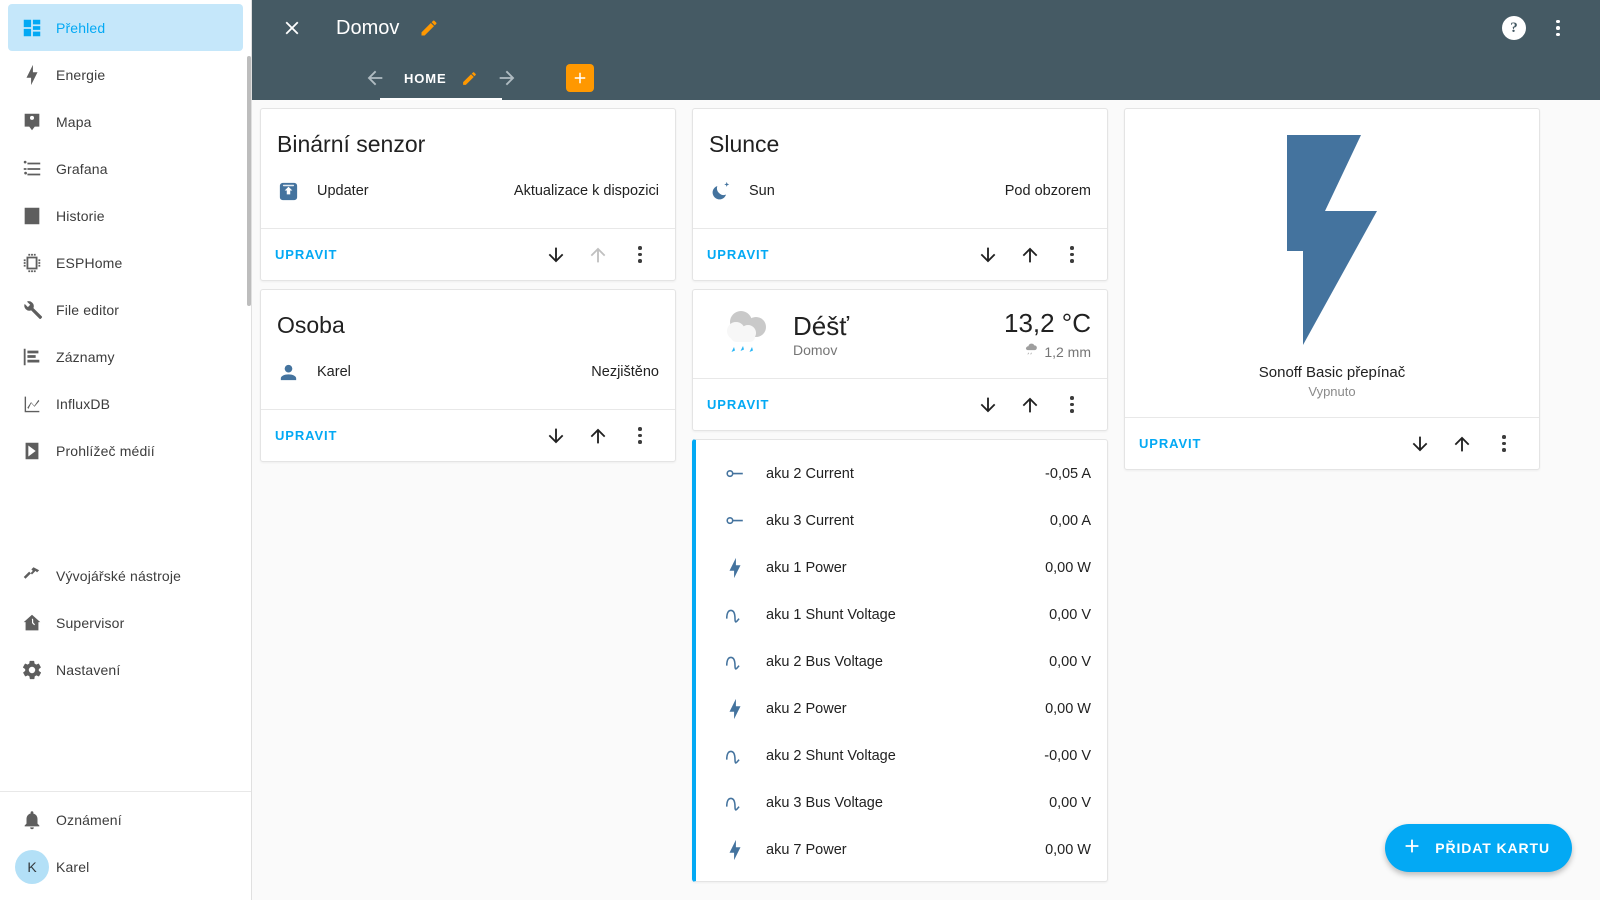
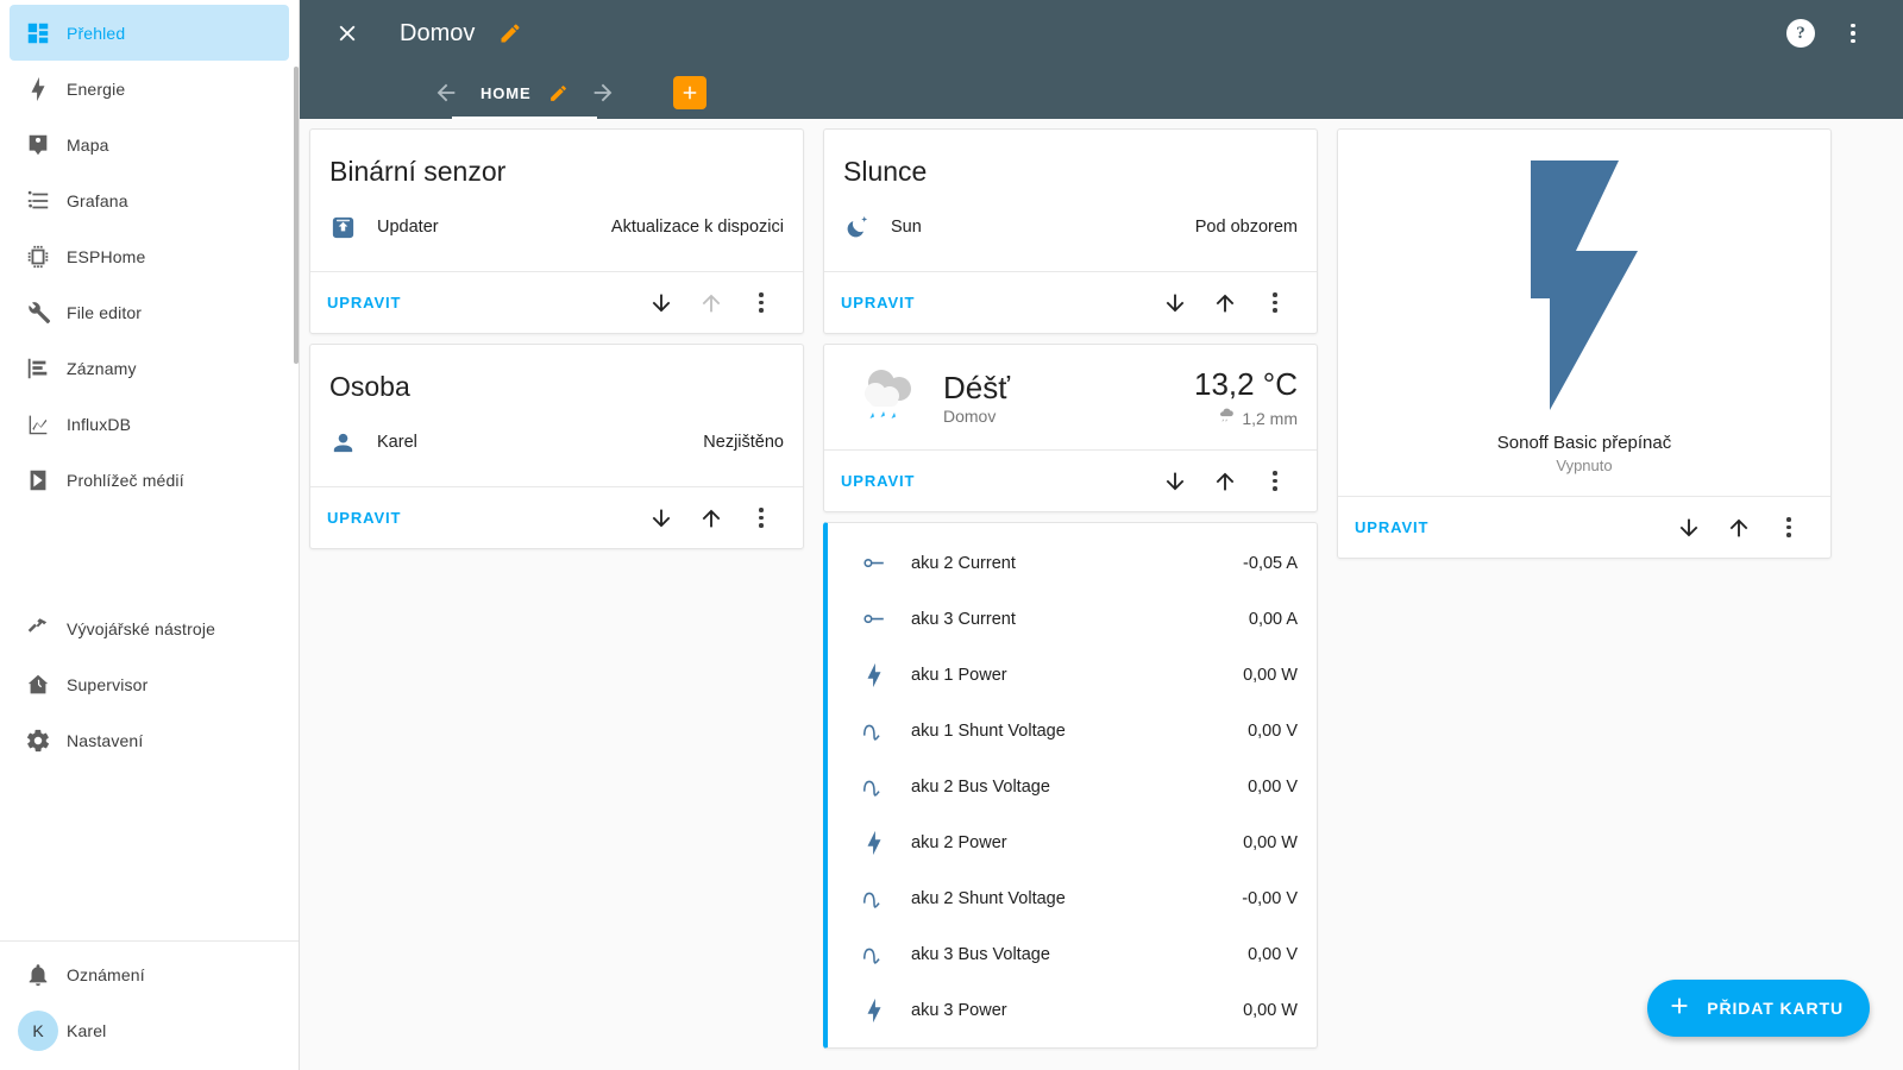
  Přehled
  Energie
  Mapa
  Grafana
- Historie
  ESPHome
  File editor
  Záznamy
  InfluxDB
  Prohlížeč médií
  Vývojářské nástroje
  Supervisor
  Nastavení
  Oznámení
  K
  Karel
  Domov
  ?
  HOME
  Binární senzor
  Updater
  Aktualizace k dispozici
  UPRAVIT
  Osoba
  Karel
  Nezjištěno
  UPRAVIT
  Slunce
  Sun
  Pod obzorem
  UPRAVIT
  Déšť
  Domov
  13,2 °C
  1,2 mm
  UPRAVIT
  aku 2 Current
  -0,05 A
  aku 3 Current
  0,00 A
  aku 1 Power
  0,00 W
  aku 1 Shunt Voltage
  0,00 V
  aku 2 Bus Voltage
  0,00 V
  aku 2 Power
  0,00 W
  aku 2 Shunt Voltage
  -0,00 V
  aku 3 Bus Voltage
  0,00 V
- aku 7 Power
+ aku 3 Power
  0,00 W
  Sonoff Basic přepínač
  Vypnuto
  UPRAVIT
  PŘIDAT KARTU
